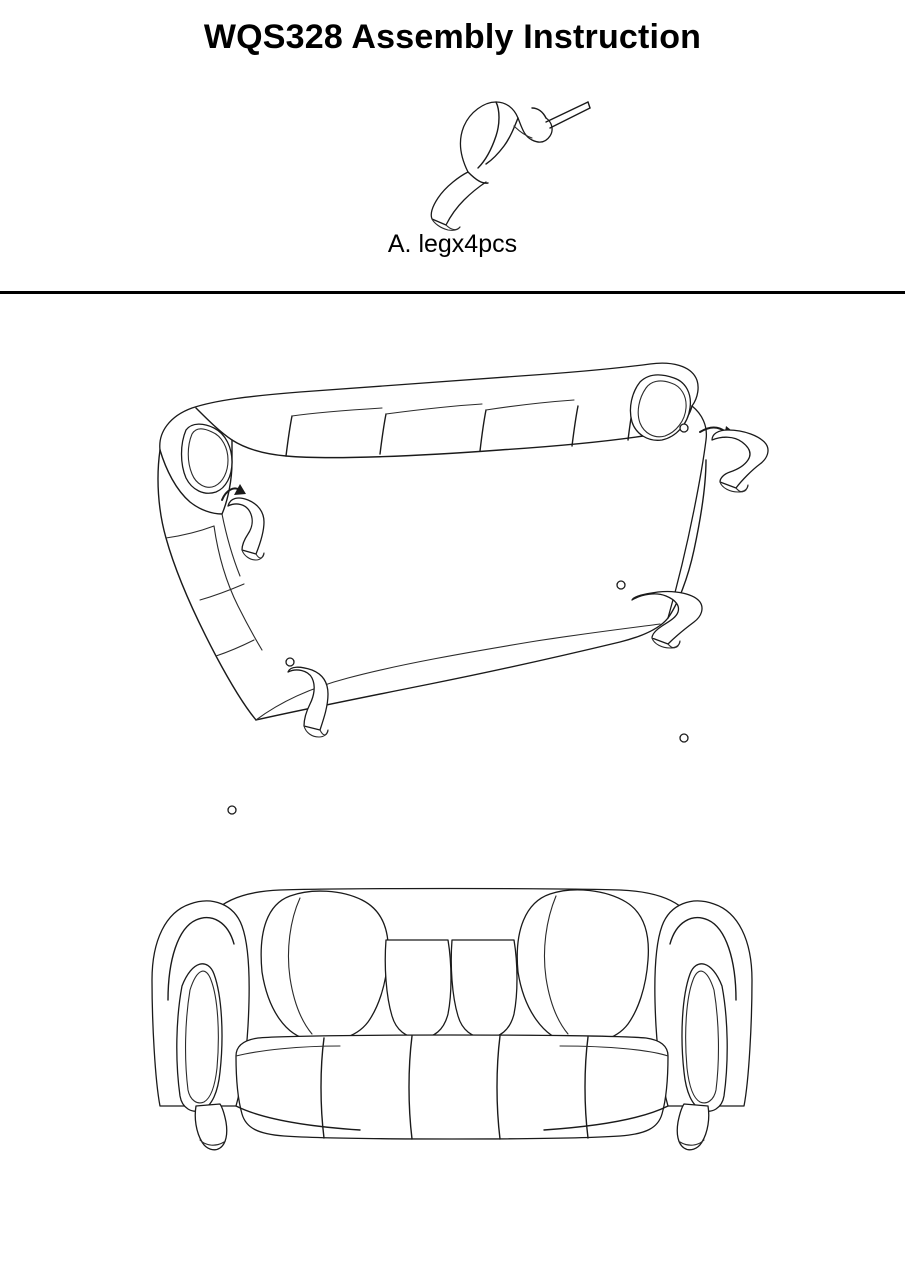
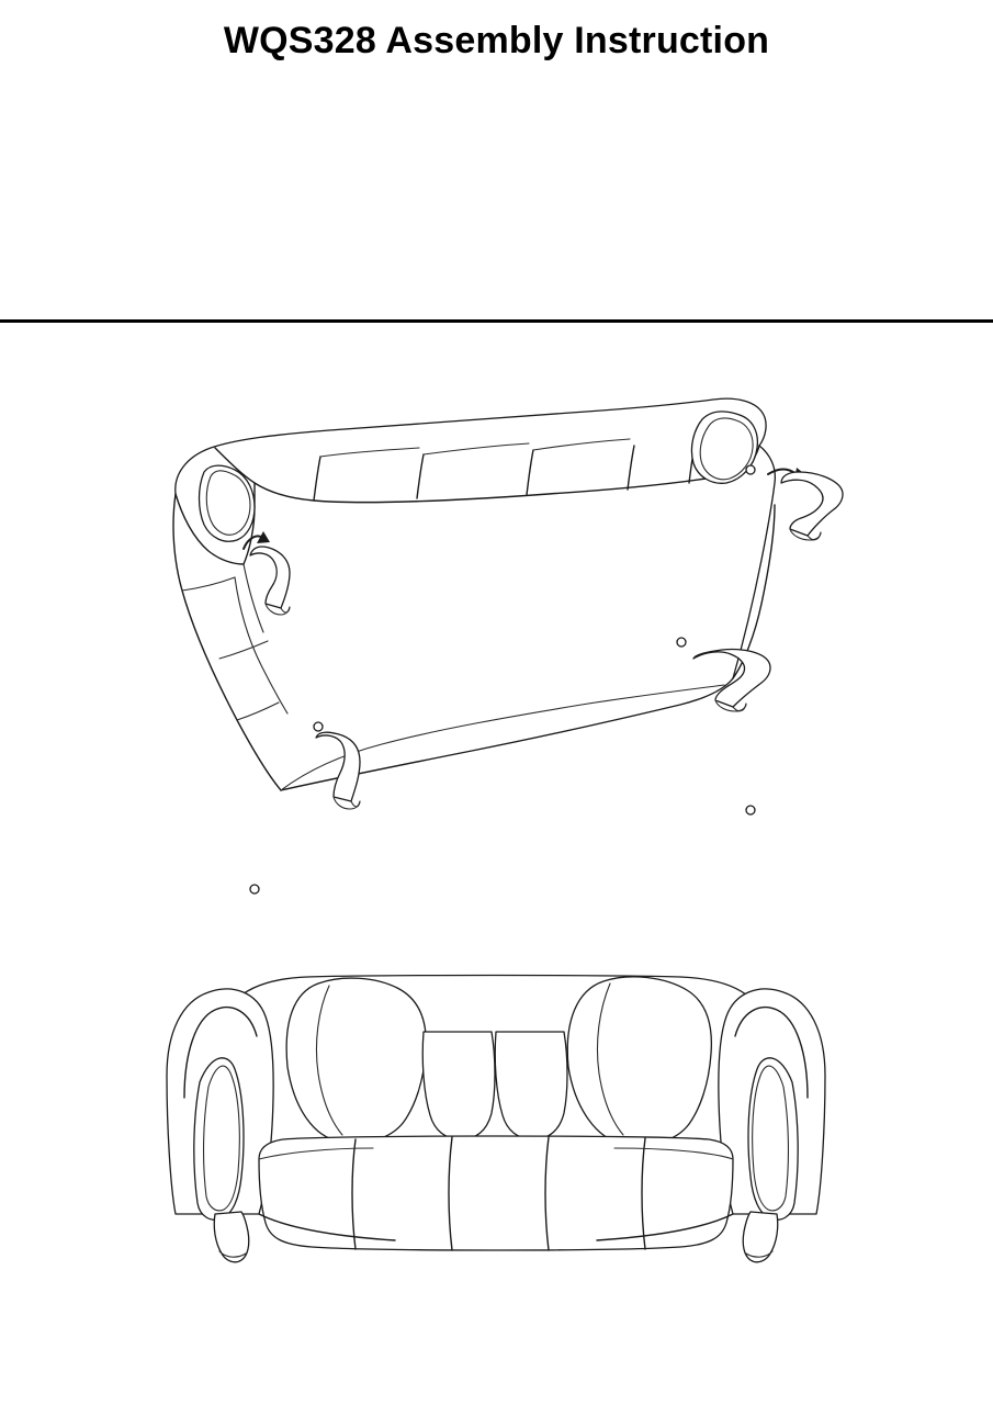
  WQS328 Assembly Instruction
- A. legx4pcs
